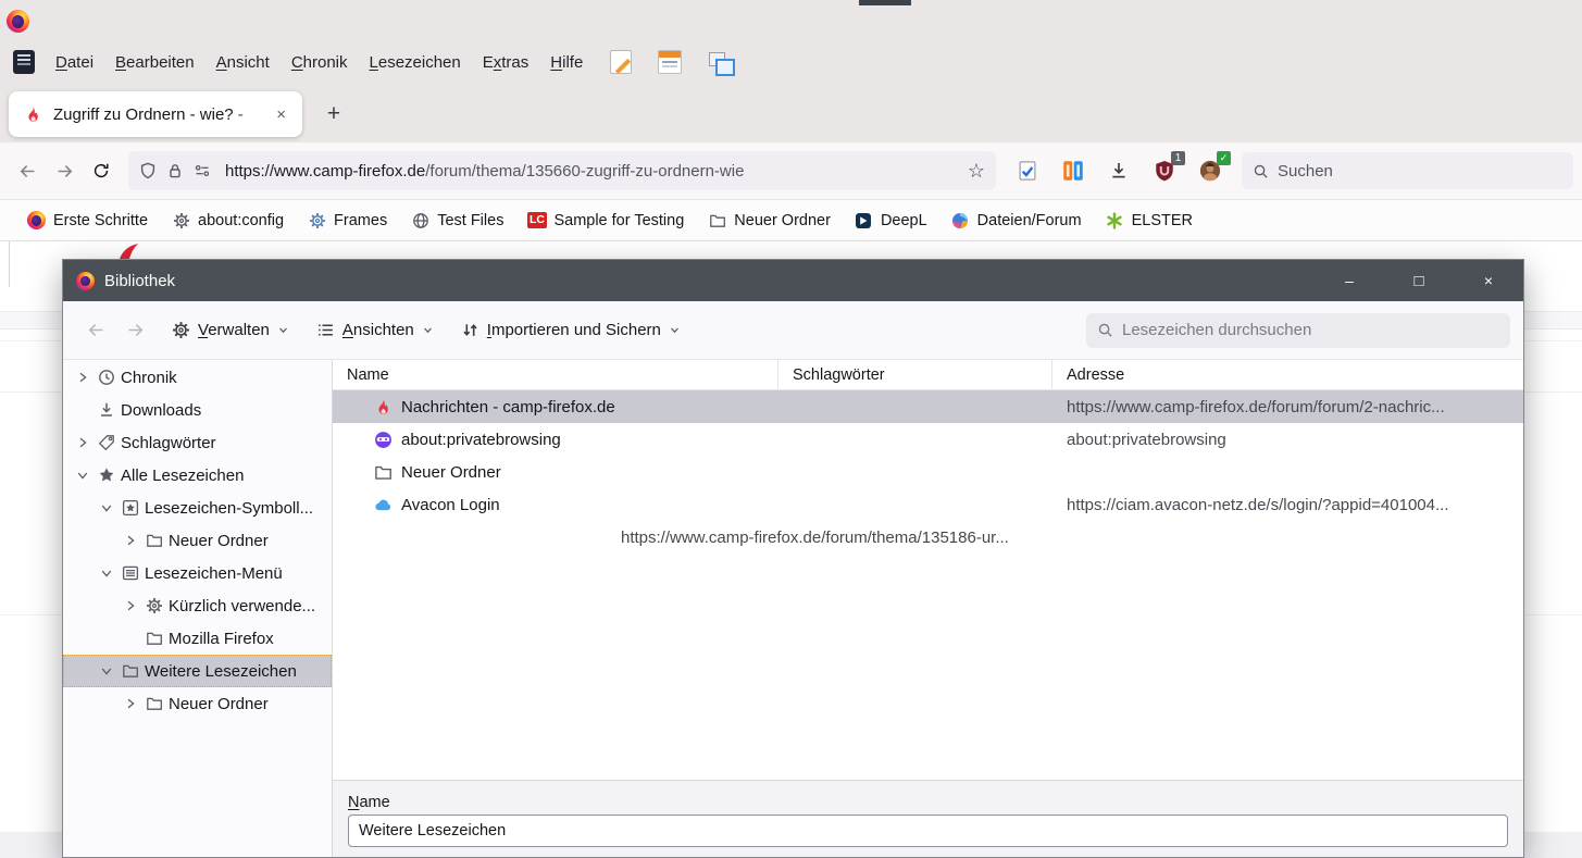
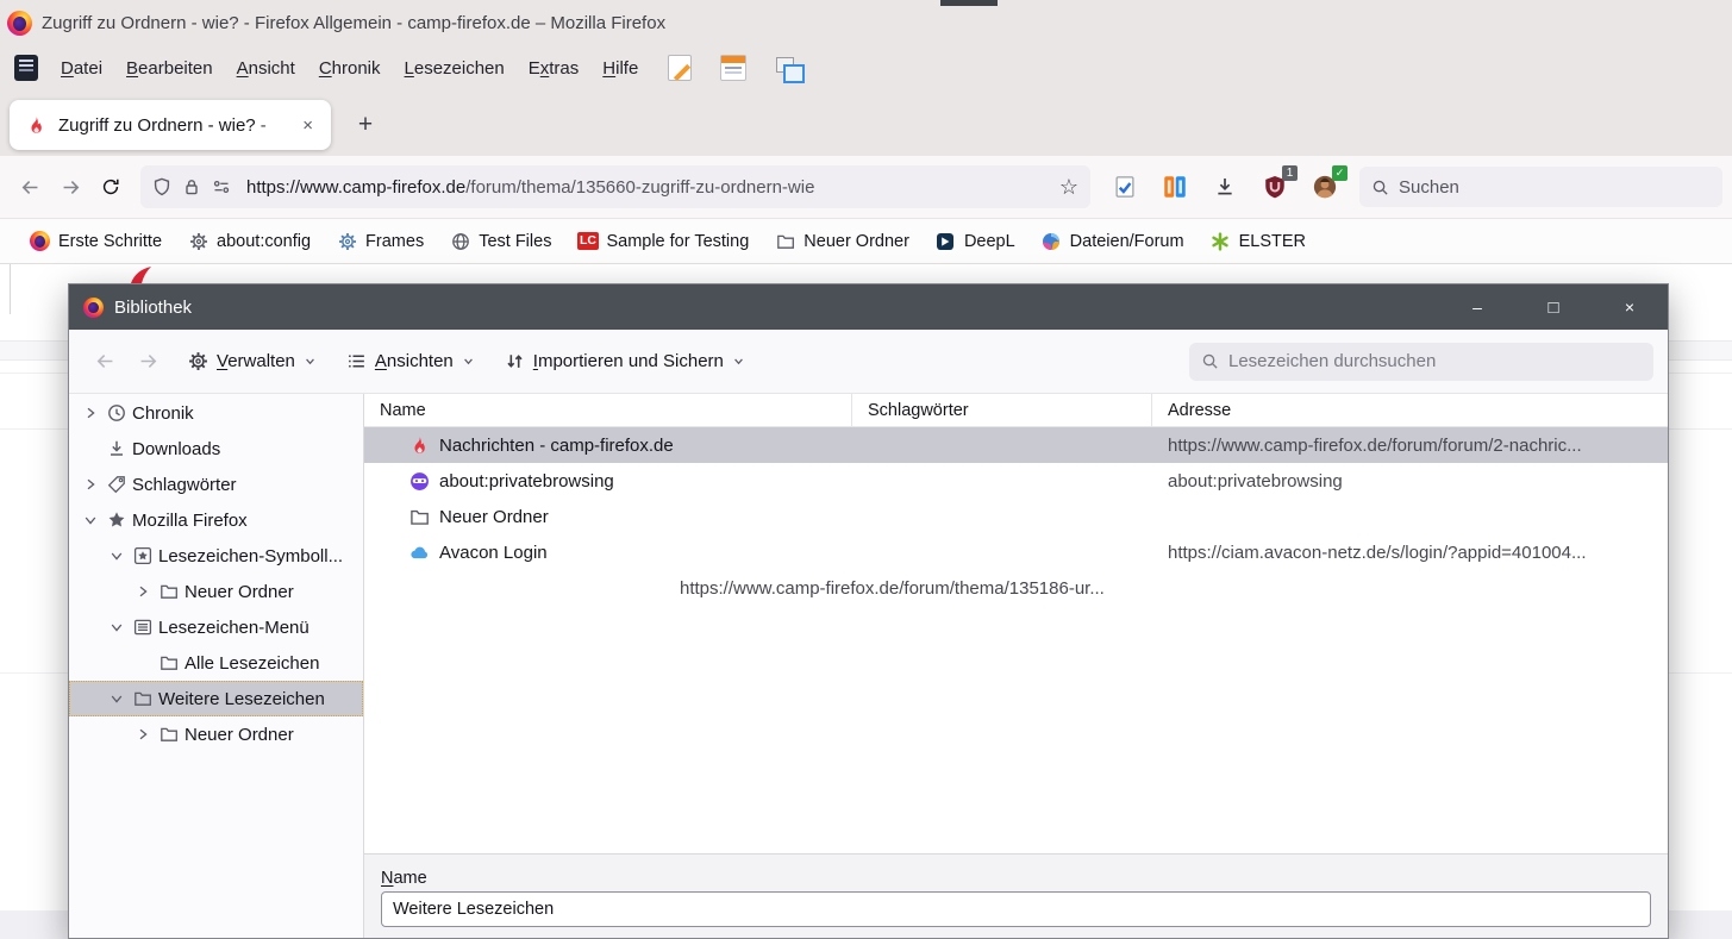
+ Zugriff zu Ordnern - wie? - Firefox Allgemein - camp-firefox.de – Mozilla Firefox
  Datei
  Bearbeiten
  Ansicht
  Chronik
  Lesezeichen
  Extras
  Hilfe
  Zugriff zu Ordnern - wie?
  ×
  +
  https://www.camp-firefox.de/forum/thema/135660-zugriff-zu-ordnern-wie
  ☆
  1
  ✓
  Suchen
  Erste Schritte
  about:config
  Frames
  Test Files
  LC
  Sample for Testing
  Neuer Ordner
  DeepL
  Dateien/Forum
  ELSTER
  Bibliothek
  –
  □
  ×
  Verwalten
  Ansichten
  Importieren und Sichern
  Lesezeichen durchsuchen
  Chronik
  Downloads
  Schlagwörter
- Alle Lesezeichen
+ Mozilla Firefox
  Lesezeichen-Symboll...
  Neuer Ordner
  Lesezeichen-Menü
- Kürzlich verwende...
- Mozilla Firefox
+ Alle Lesezeichen
  Weitere Lesezeichen
  Neuer Ordner
  Name
  Schlagwörter
  Adresse
  Nachrichten - camp-firefox.de
  https://www.camp-firefox.de/forum/forum/2-nachric...
  about:privatebrowsing
  about:privatebrowsing
  Neuer Ordner
  Avacon Login
  https://ciam.avacon-netz.de/s/login/?appid=401004...
  https://www.camp-firefox.de/forum/thema/135186-ur...
  Name
  Weitere Lesezeichen
